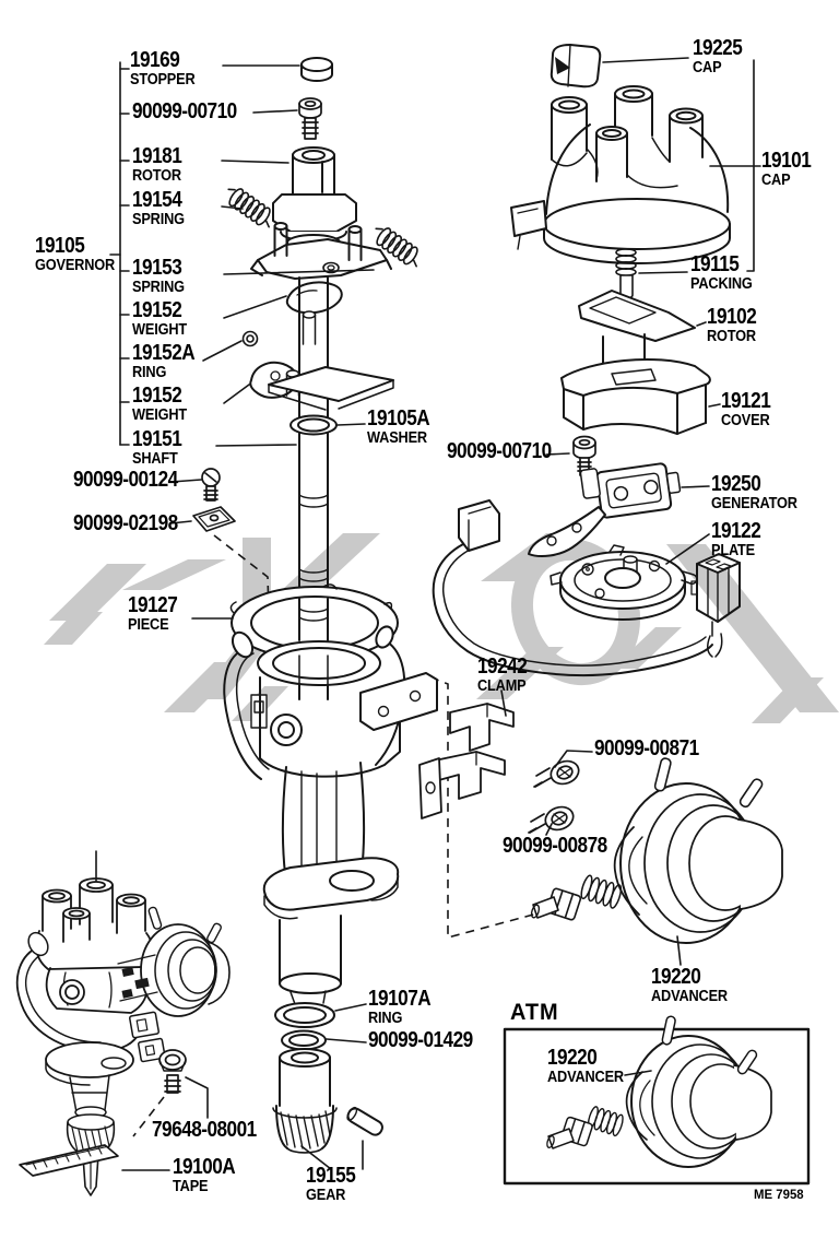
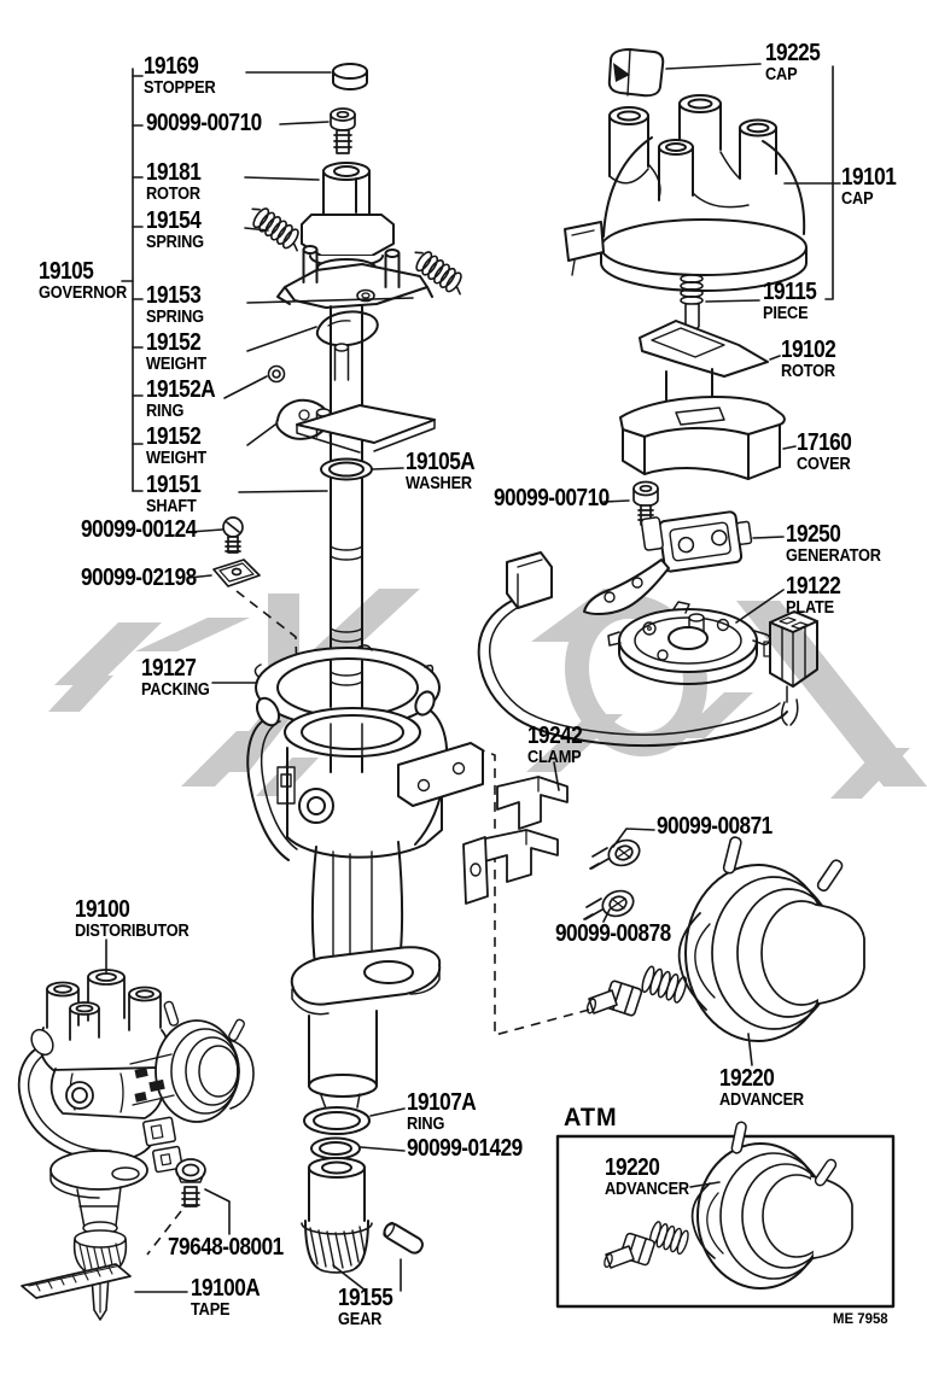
  19169
  STOPPER
  90099-00710
  19181
  ROTOR
  19154
  SPRING
  19105
  GOVERNOR
  19153
  SPRING
  19152
  WEIGHT
  19152A
  RING
  19152
  WEIGHT
  19151
  SHAFT
  19105A
  WASHER
  90099-00124
  90099-02198
  19127
- PIECE
+ PACKING
  19225
  CAP
  19101
  CAP
  19115
- PACKING
+ PIECE
  19102
  ROTOR
- 19121
+ 17160
  COVER
  90099-00710
  19250
  GENERATOR
  19122
  PLATE
  19242
  CLAMP
  90099-00871
  90099-00878
  19220
  ADVANCER
+ 19100
+ DISTORIBUTOR
  19107A
  RING
  90099-01429
  79648-08001
  19100A
  TAPE
  19155
  GEAR
  19220
  ADVANCER
  ATM
  ME 7958
